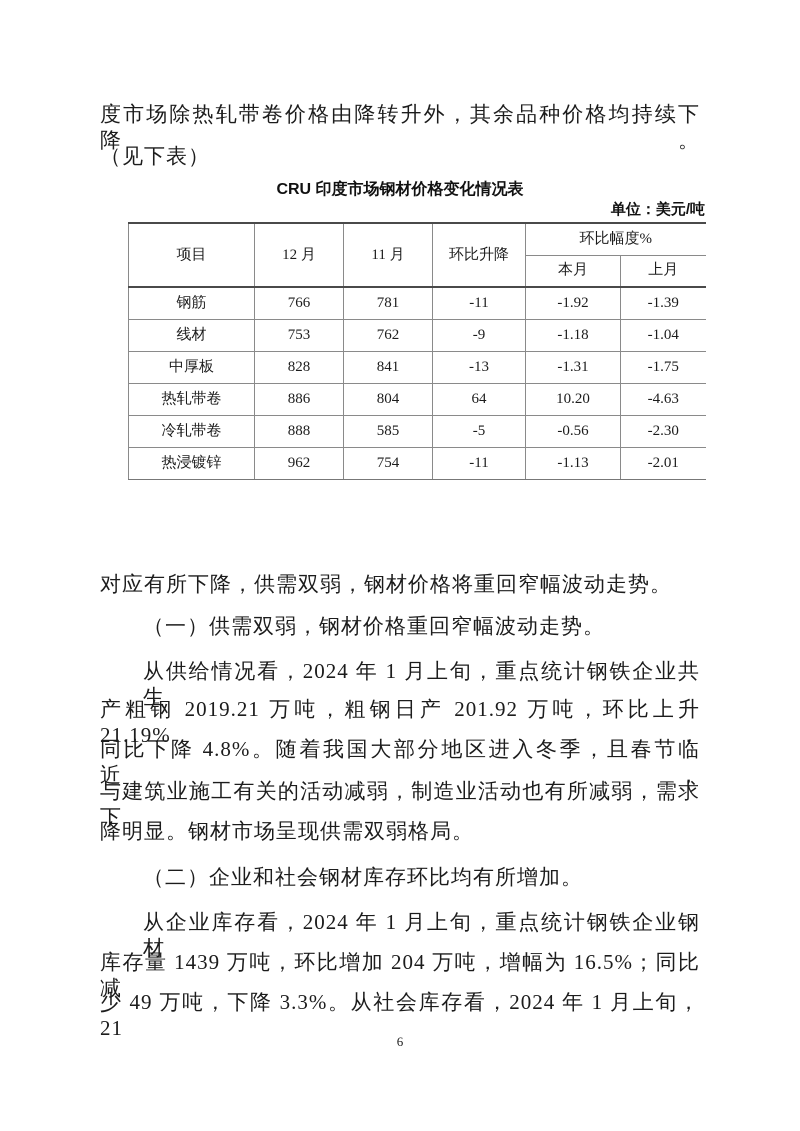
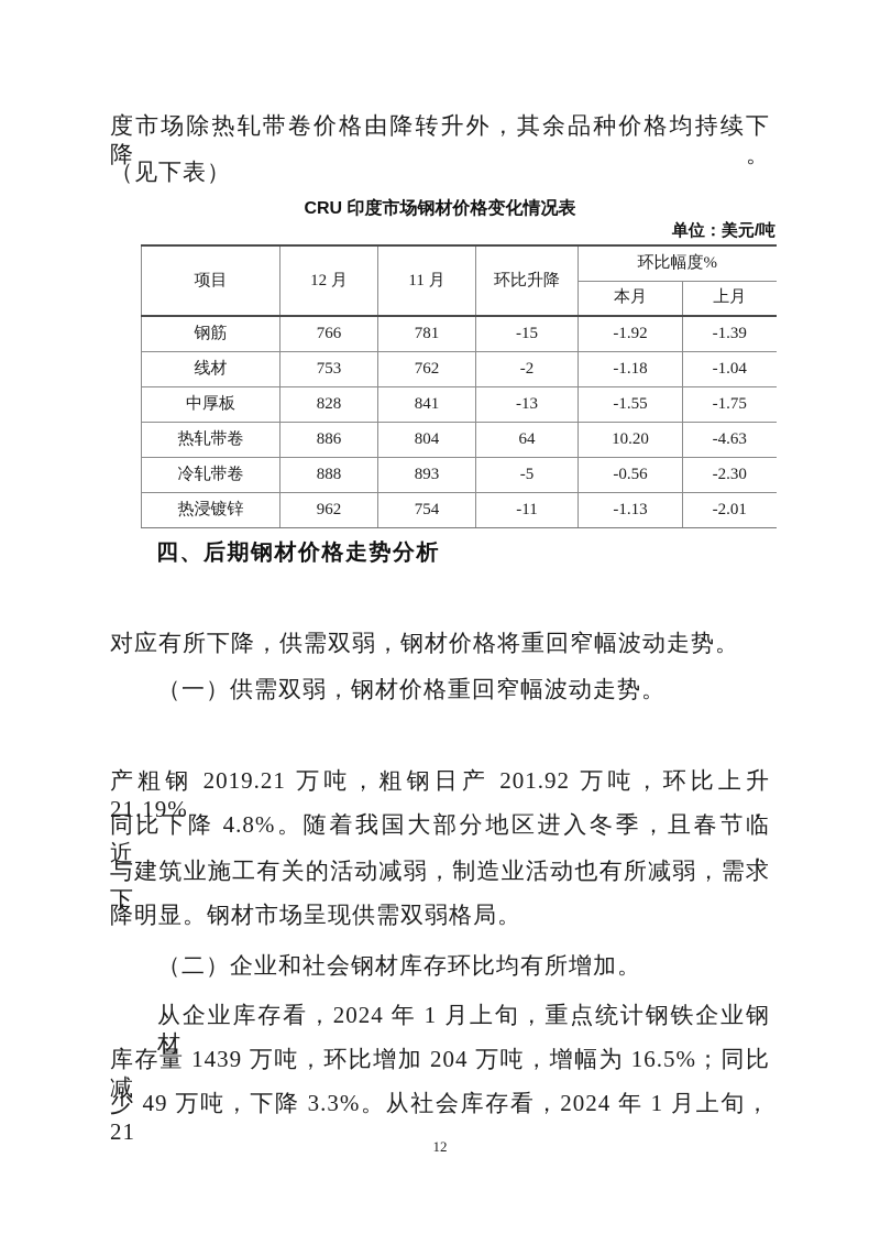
  度市场除热轧带卷价格由降转升外，其余品种价格均持续下降。
  （见下表）
  CRU 印度市场钢材价格变化情况表
  单位：美元/吨
  项目	12 月	11 月	环比升降	环比幅度%
  本月	上月
- 钢筋	766	781	-11	-1.92	-1.39
+ 钢筋	766	781	-15	-1.92	-1.39
- 线材	753	762	-9	-1.18	-1.04
+ 线材	753	762	-2	-1.18	-1.04
- 中厚板	828	841	-13	-1.31	-1.75
+ 中厚板	828	841	-13	-1.55	-1.75
  热轧带卷	886	804	64	10.20	-4.63
- 冷轧带卷	888	585	-5	-0.56	-2.30
+ 冷轧带卷	888	893	-5	-0.56	-2.30
  热浸镀锌	962	754	-11	-1.13	-2.01
+ 四、后期钢材价格走势分析
  对应有所下降，供需双弱，钢材价格将重回窄幅波动走势。
  （一）供需双弱，钢材价格重回窄幅波动走势。
- 从供给情况看，2024 年 1 月上旬，重点统计钢铁企业共生
  产粗钢 2019.21 万吨，粗钢日产 201.92 万吨，环比上升 21.19%，
  同比下降 4.8%。随着我国大部分地区进入冬季，且春节临近，
  与建筑业施工有关的活动减弱，制造业活动也有所减弱，需求下
  降明显。钢材市场呈现供需双弱格局。
  （二）企业和社会钢材库存环比均有所增加。
  从企业库存看，2024 年 1 月上旬，重点统计钢铁企业钢材
  库存量 1439 万吨，环比增加 204 万吨，增幅为 16.5%；同比减
  少 49 万吨，下降 3.3%。从社会库存看，2024 年 1 月上旬，21
- 6
+ 12
